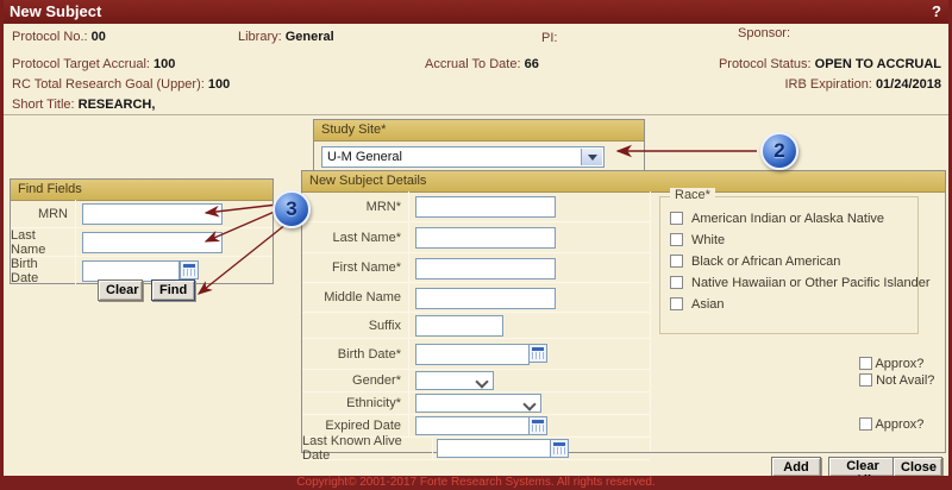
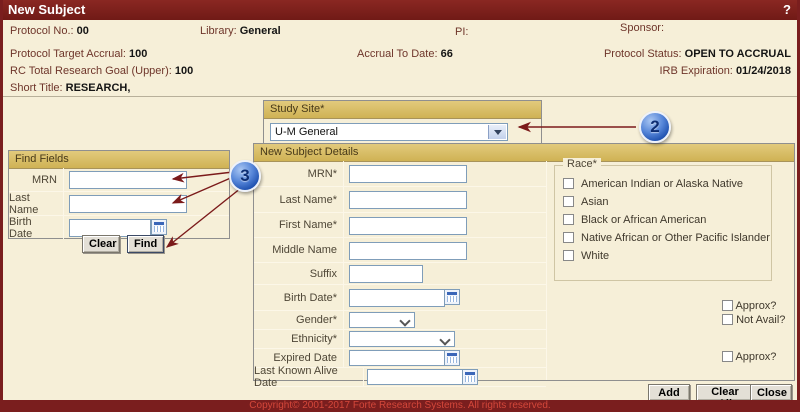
  New Subject
  ?
  Protocol No.: 00
  Library: General
  PI:
  Sponsor:
  Protocol Target Accrual: 100
  Accrual To Date: 66
  Protocol Status: OPEN TO ACCRUAL
  RC Total Research Goal (Upper): 100
  IRB Expiration: 01/24/2018
  Short Title: RESEARCH,
  Study Site*
  U-M General
  Find Fields
  MRN
  Last Name
  Birth Date
  Clear
  Find
  New Subject Details
  MRN*
  Last Name*
  First Name*
  Middle Name
  Suffix
  Birth Date*
  Approx?
  Not Avail?
  Gender*
  Ethnicity*
  Expired Date
  Approx?
  Last Known Alive Date
  Race*
  American Indian or Alaska Native
- White
+ Asian
  Black or African American
- Native Hawaiian or Other Pacific Islander
+ Native African or Other Pacific Islander
- Asian
+ White
  Add
  Close
  Copyright© 2001-2017 Forte Research Systems. All rights reserved.
  2
  3
